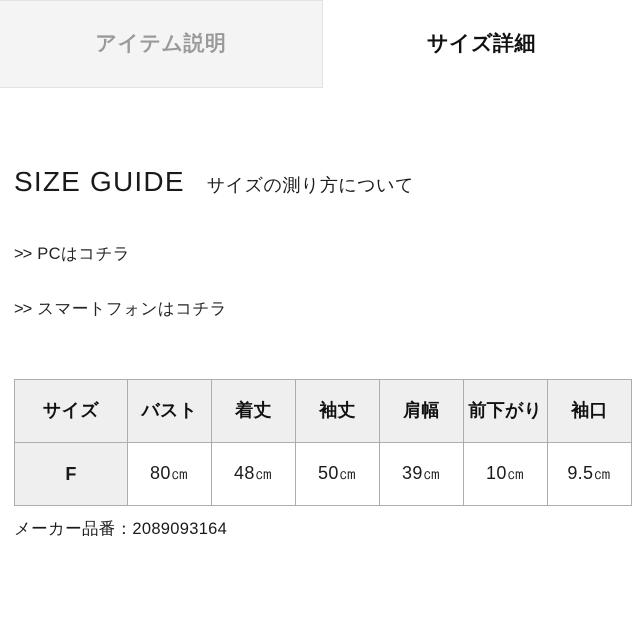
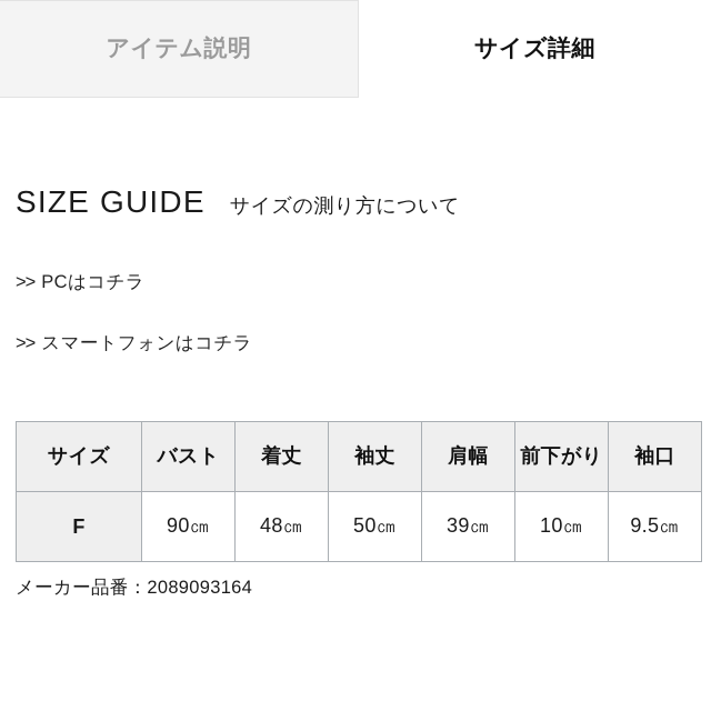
  アイテム説明
  サイズ詳細
  SIZE GUIDE
  サイズの測り方について
  >> PCはコチラ
  >> スマートフォンはコチラ
  サイズ	バスト	着丈	袖丈	肩幅	前下がり	袖口
- F	80㎝	48㎝	50㎝	39㎝	10㎝	9.5㎝
+ F	90㎝	48㎝	50㎝	39㎝	10㎝	9.5㎝
  メーカー品番：2089093164
